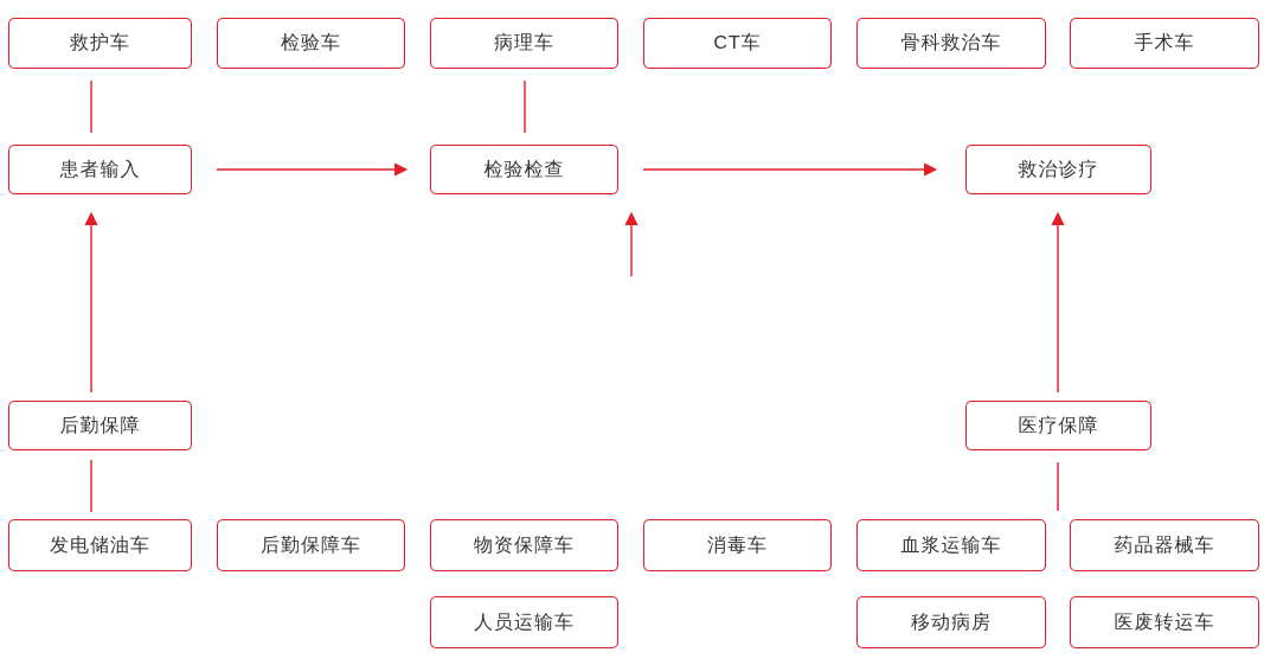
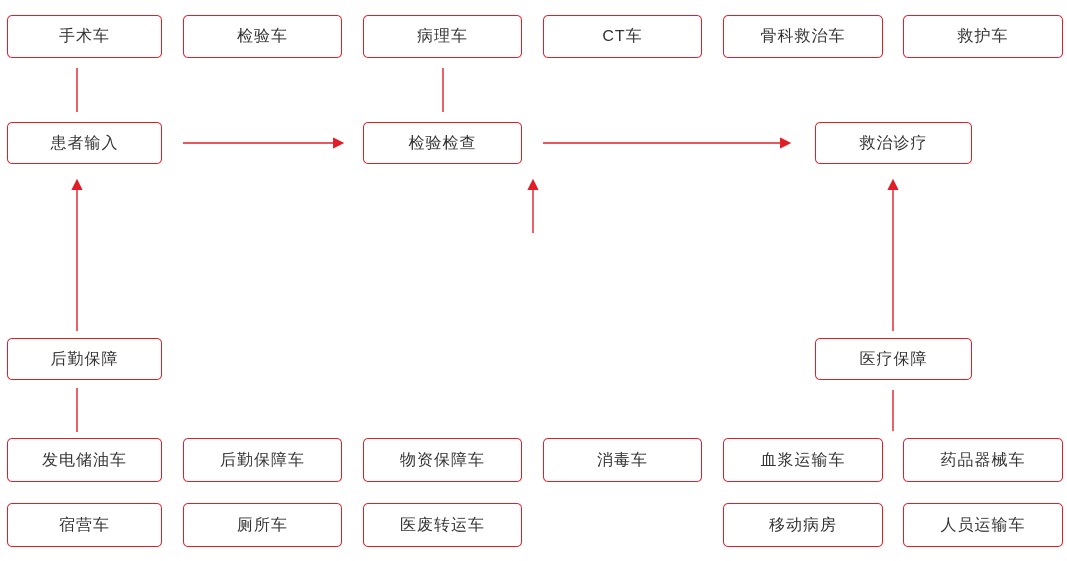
- 救护车
+ 手术车
  检验车
  病理车
  CT车
  骨科救治车
- 手术车
+ 救护车
  患者输入
  检验检查
  救治诊疗
  后勤保障
  医疗保障
  发电储油车
  后勤保障车
  物资保障车
  消毒车
  血浆运输车
  药品器械车
+ 宿营车
+ 厕所车
- 人员运输车
+ 医废转运车
  移动病房
- 医废转运车
+ 人员运输车
